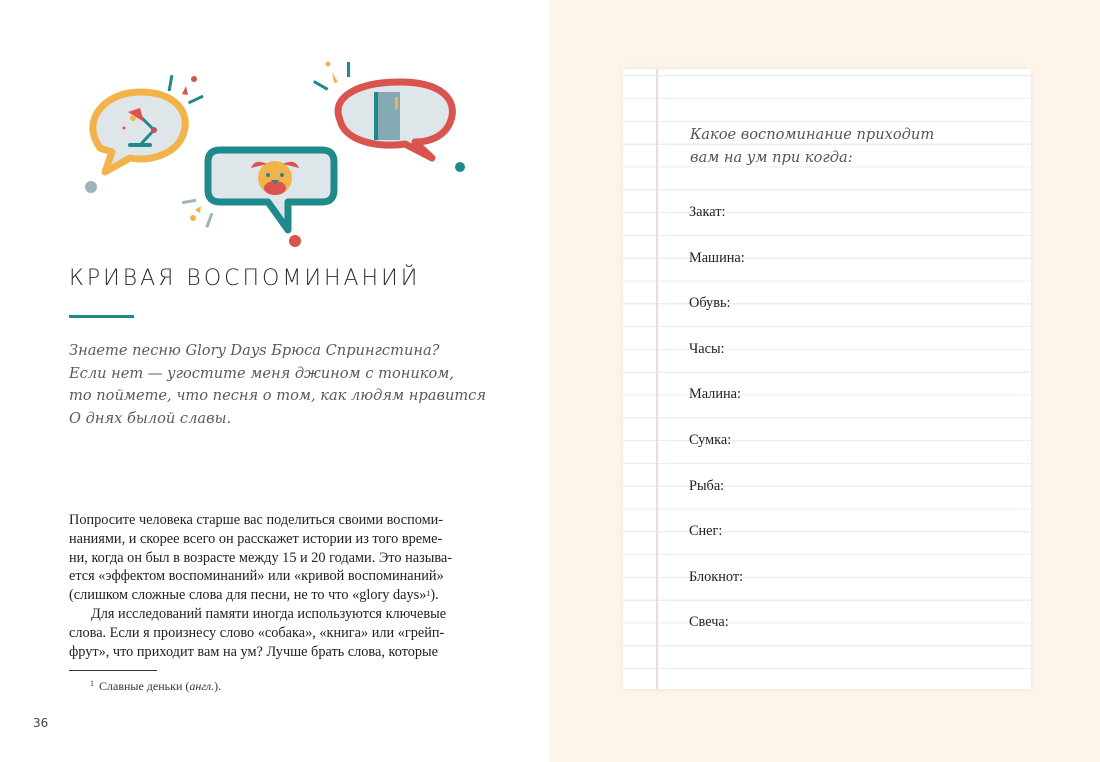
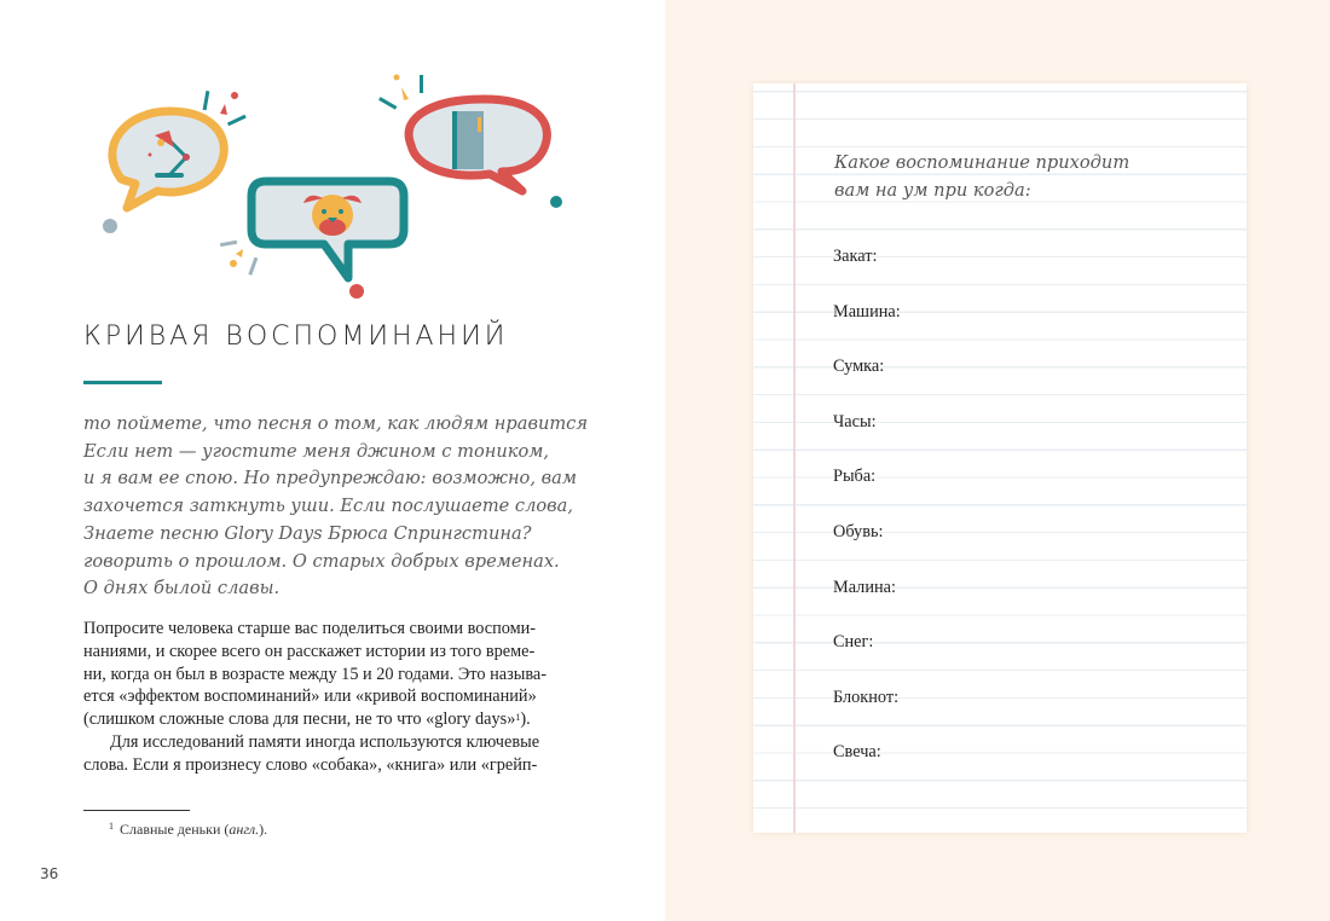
  КРИВАЯ ВОСПОМИНАНИЙ
- Знаете песню Glory Days Брюса Спрингстина?
+ то поймете, что песня о том, как людям нравится
  Если нет — угостите меня джином с тоником,
+ и я вам ее спою. Но предупреждаю: возможно, вам
+ захочется заткнуть уши. Если послушаете слова,
- то поймете, что песня о том, как людям нравится
+ Знаете песню Glory Days Брюса Спрингстина?
+ говорить о прошлом. О старых добрых временах.
  О днях былой славы.
  Попросите человека старше вас поделиться своими воспоми-
  наниями, и скорее всего он расскажет истории из того време-
  ни, когда он был в возрасте между 15 и 20 годами. Это называ-
  ется «эффектом воспоминаний» или «кривой воспоминаний»
  (слишком сложные слова для песни, не то что «glory days»1).
  Для исследований памяти иногда используются ключевые
  слова. Если я произнесу слово «собака», «книга» или «грейп-
- фрут», что приходит вам на ум? Лучше брать слова, которые
  1 Славные деньки (англ.).
  36
  Какое воспоминание приходит
  вам на ум при когда:
  Закат:
  Машина:
- Обувь:
+ Сумка:
  Часы:
- Малина:
+ Рыба:
- Сумка:
+ Обувь:
- Рыба:
+ Малина:
  Снег:
  Блокнот:
  Свеча:
